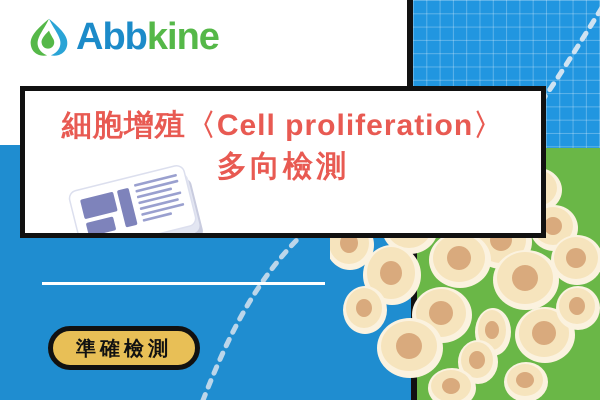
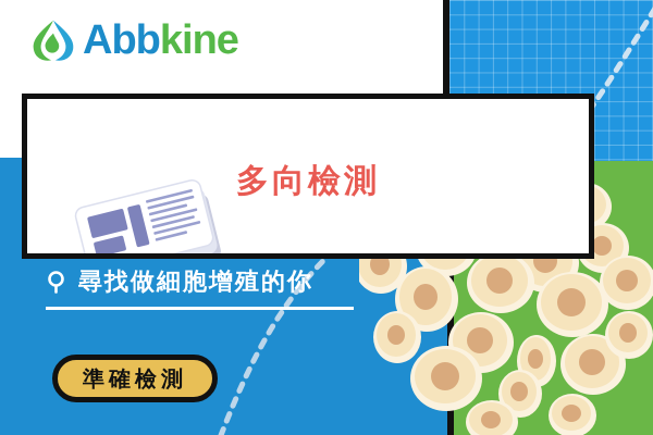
  Abb
  kine
- 細胞增殖〈Cell proliferation〉
  多向檢測
+ 尋找做細胞增殖的你
  準確檢測
